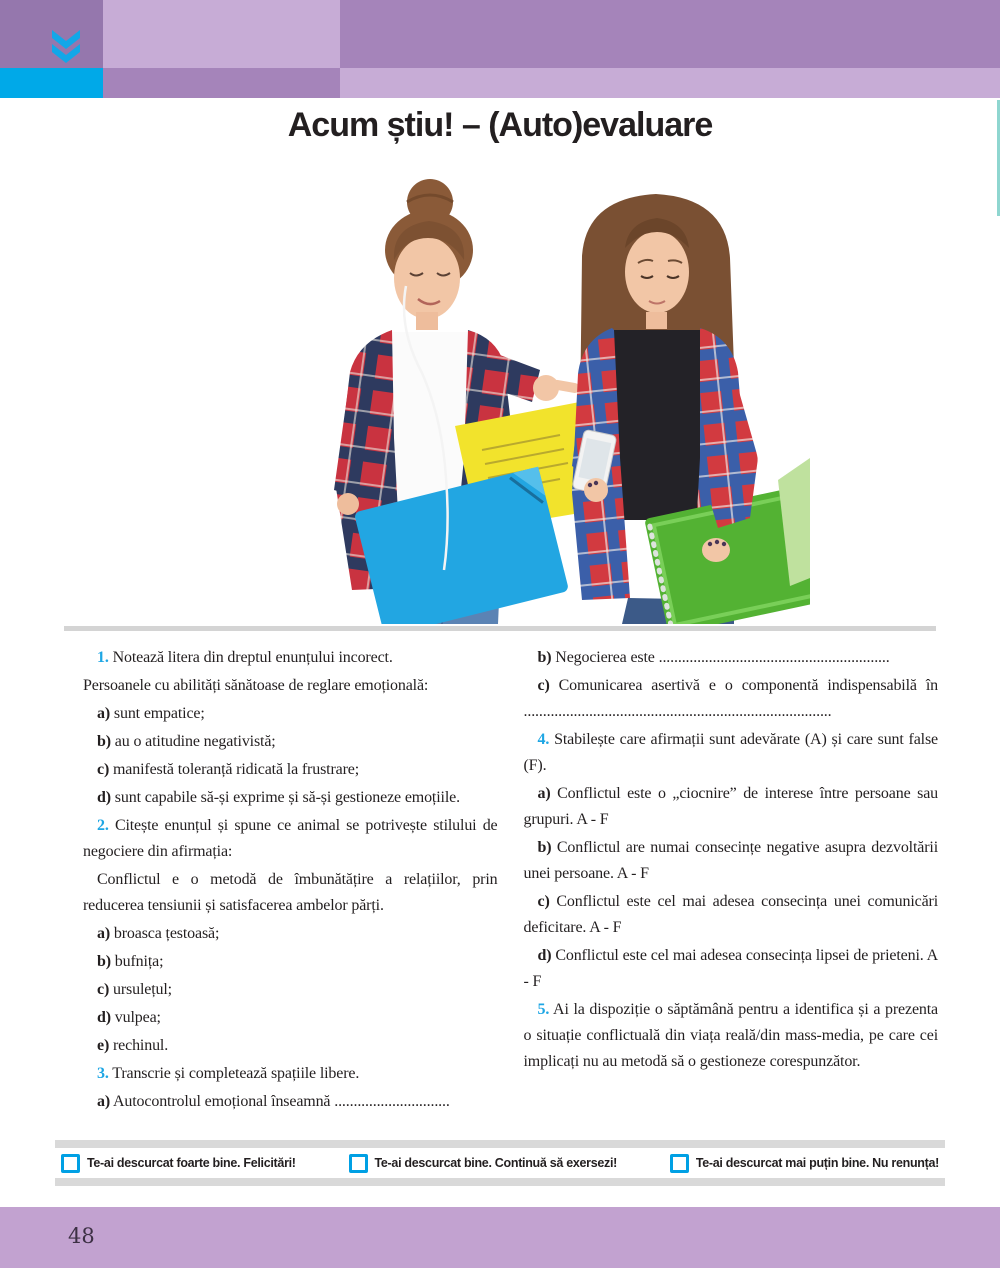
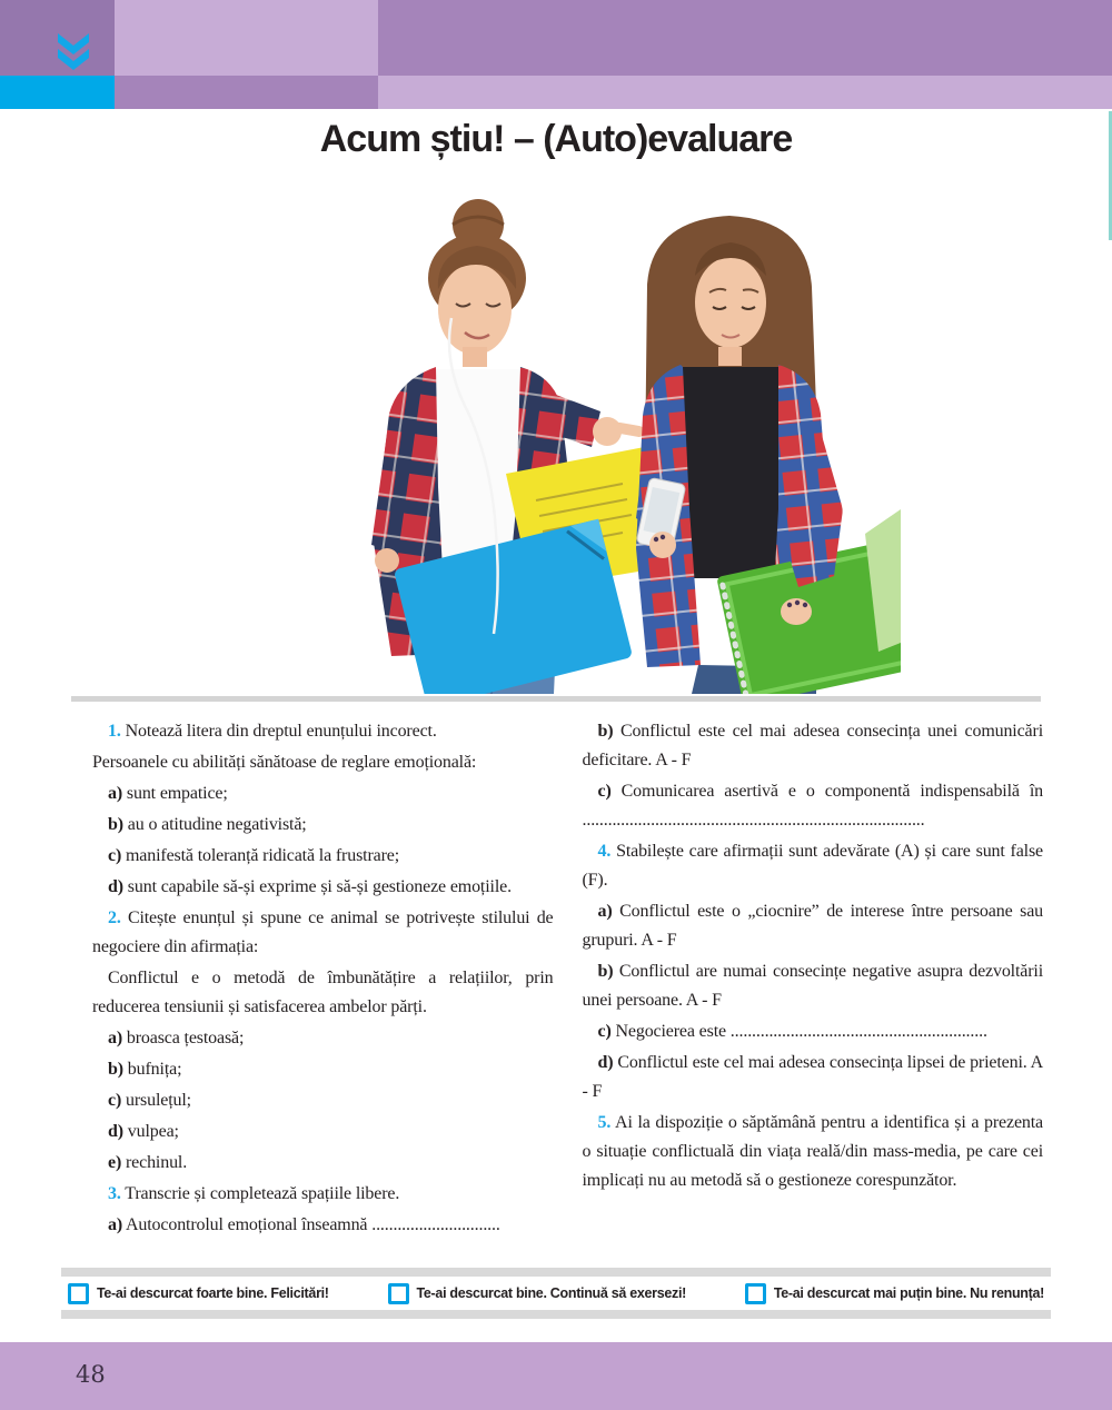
  Acum știu! – (Auto)evaluare
  1. Notează litera din dreptul enunțului incorect.
  Persoanele cu abilități sănătoase de reglare emoțională:
  a) sunt empatice;
  b) au o atitudine negativistă;
  c) manifestă toleranță ridicată la frustrare;
  d) sunt capabile să-și exprime și să-și gestioneze emoțiile.
  2. Citește enunțul și spune ce animal se potrivește stilului de negociere din afirmația:
  Conflictul e o metodă de îmbunătățire a relațiilor, prin reducerea tensiunii și satisfacerea ambelor părți.
  a) broasca țestoasă;
  b) bufnița;
  c) ursulețul;
  d) vulpea;
  e) rechinul.
  3. Transcrie și completează spațiile libere.
  a) Autocontrolul emoțional înseamnă ..............................
- b) Negocierea este ............................................................
+ b) Conflictul este cel mai adesea consecința unei comunicări deficitare. A - F
  c) Comunicarea asertivă e o componentă indispensabilă în ................................................................................
  4. Stabilește care afirmații sunt adevărate (A) și care sunt false (F).
  a) Conflictul este o „ciocnire” de interese între persoane sau grupuri. A - F
  b) Conflictul are numai consecințe negative asupra dezvoltării unei persoane. A - F
- c) Conflictul este cel mai adesea consecința unei comunicări deficitare. A - F
+ c) Negocierea este ............................................................
  d) Conflictul este cel mai adesea consecința lipsei de prieteni. A - F
  5. Ai la dispoziție o săptămână pentru a identifica și a prezenta o situație conflictuală din viața reală/din mass-media, pe care cei implicați nu au metodă să o gestioneze corespunzător.
  Te-ai descurcat foarte bine. Felicitări!
  Te-ai descurcat bine. Continuă să exersezi!
  Te-ai descurcat mai puțin bine. Nu renunța!
  48
